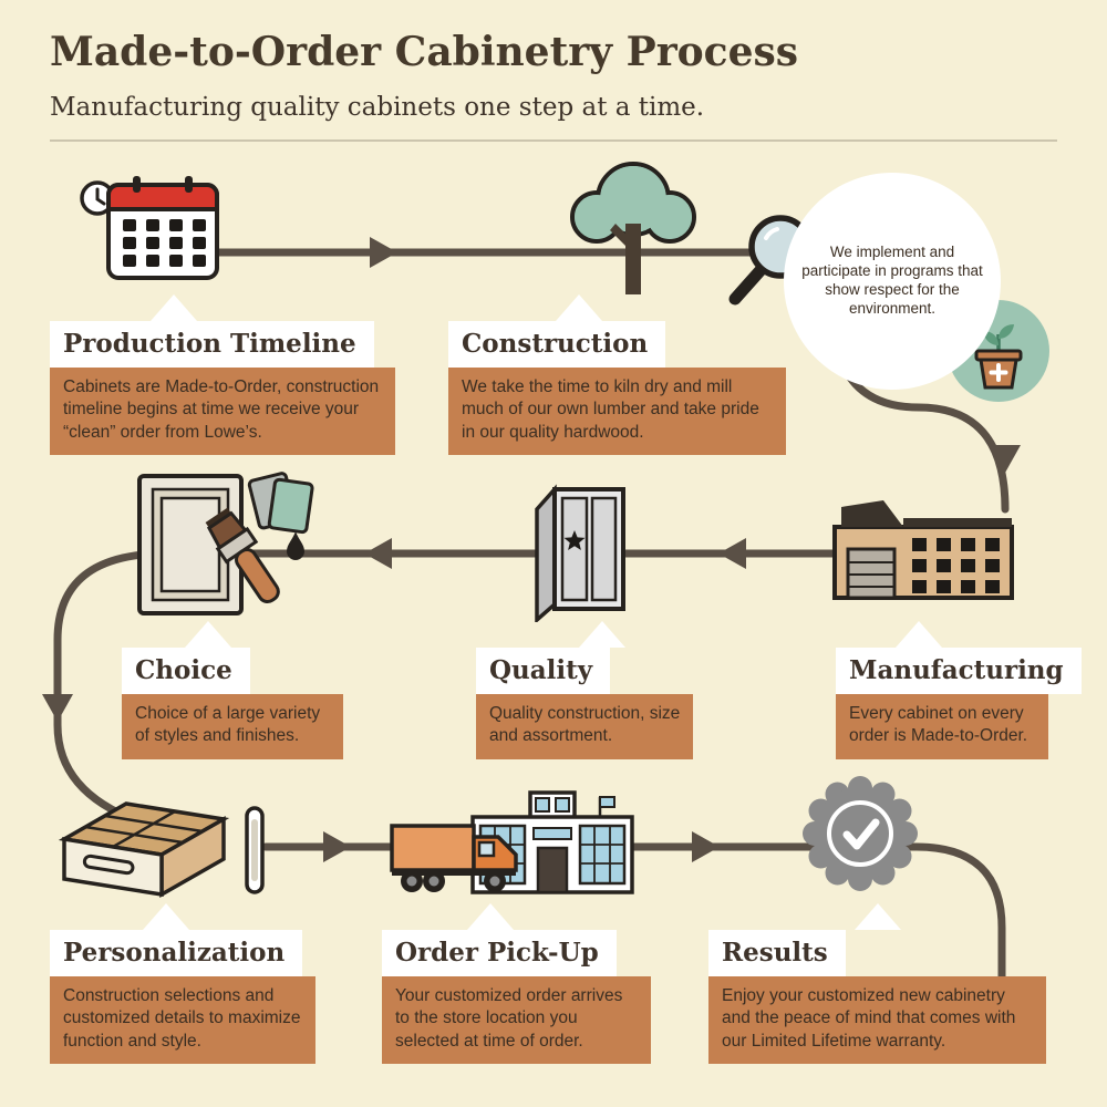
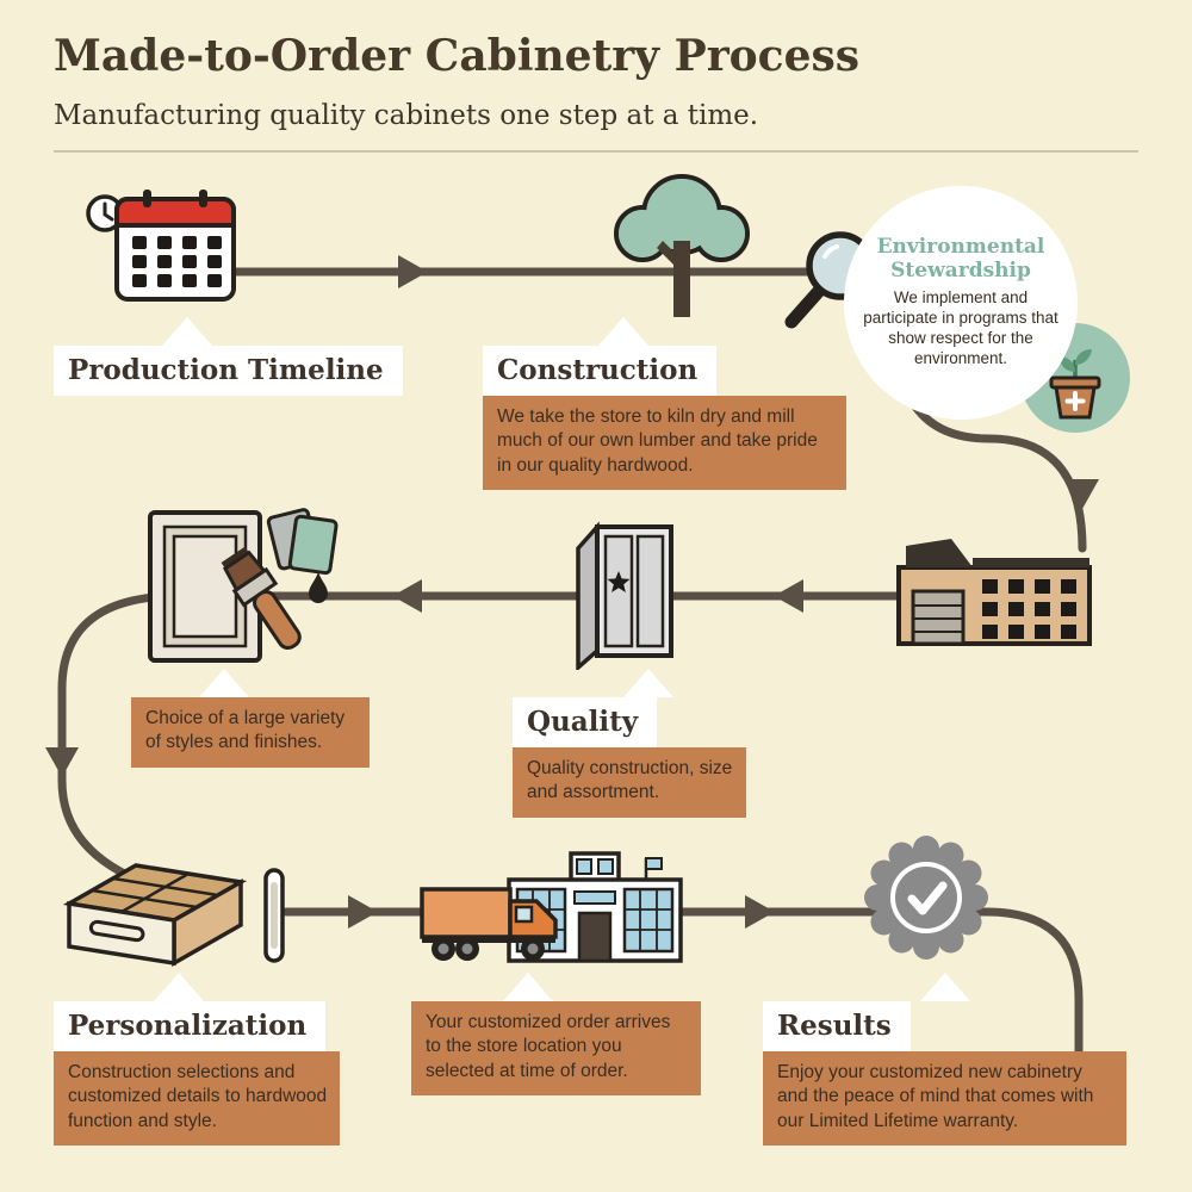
  Made-to-Order Cabinetry Process
  Manufacturing quality cabinets one step at a time.
+ Environmental Stewardship
  We implement and participate in programs that show respect for the environment.
  Production Timeline
- Cabinets are Made-to-Order, construction timeline begins at time we receive your “clean” order from Lowe’s.
  Construction
- We take the time to kiln dry and mill much of our own lumber and take pride in our quality hardwood.
+ We take the store to kiln dry and mill much of our own lumber and take pride in our quality hardwood.
- Manufacturing
- Every cabinet on every order is Made-to-Order.
  Quality
  Quality construction, size and assortment.
- Choice
  Choice of a large variety of styles and finishes.
  Personalization
- Construction selections and customized details to maximize function and style.
+ Construction selections and customized details to hardwood function and style.
- Order Pick-Up
  Your customized order arrives to the store location you selected at time of order.
  Results
  Enjoy your customized new cabinetry and the peace of mind that comes with our Limited Lifetime warranty.
